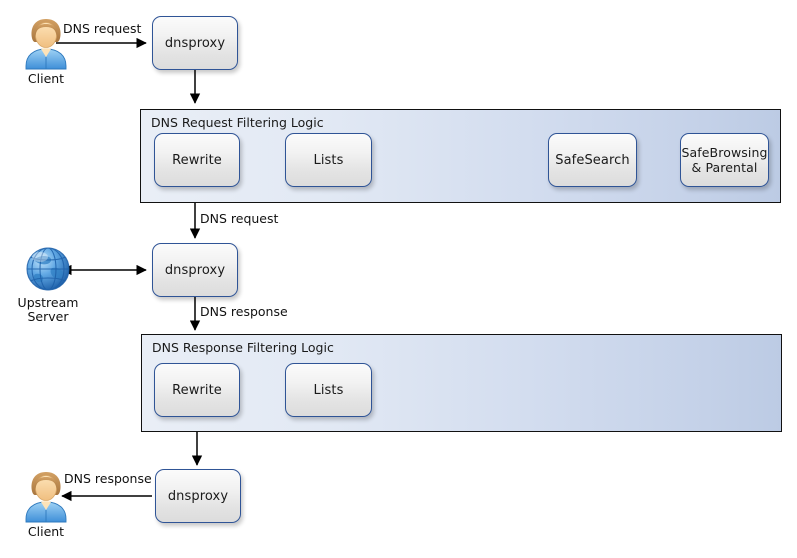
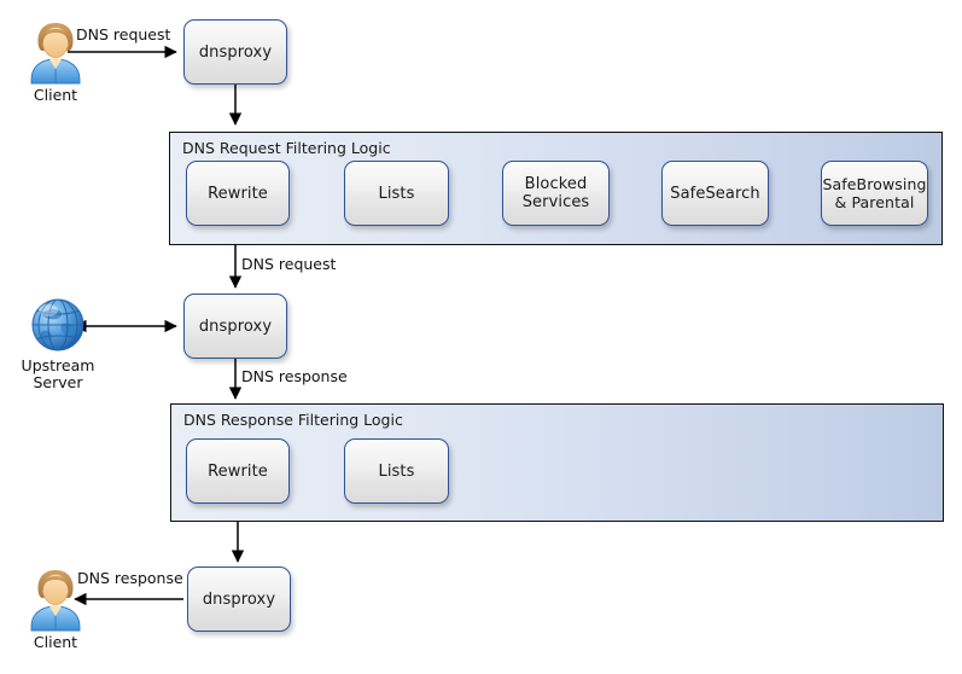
  Client
  dnsproxy
  DNS request
  DNS Request Filtering Logic
  Rewrite
  Lists
+ Blocked
+ Services
  SafeSearch
  SafeBrowsing
  & Parental
  DNS request
  Upstream
  Server
  dnsproxy
  DNS response
  DNS Response Filtering Logic
  Rewrite
  Lists
  Client
  dnsproxy
  DNS response
